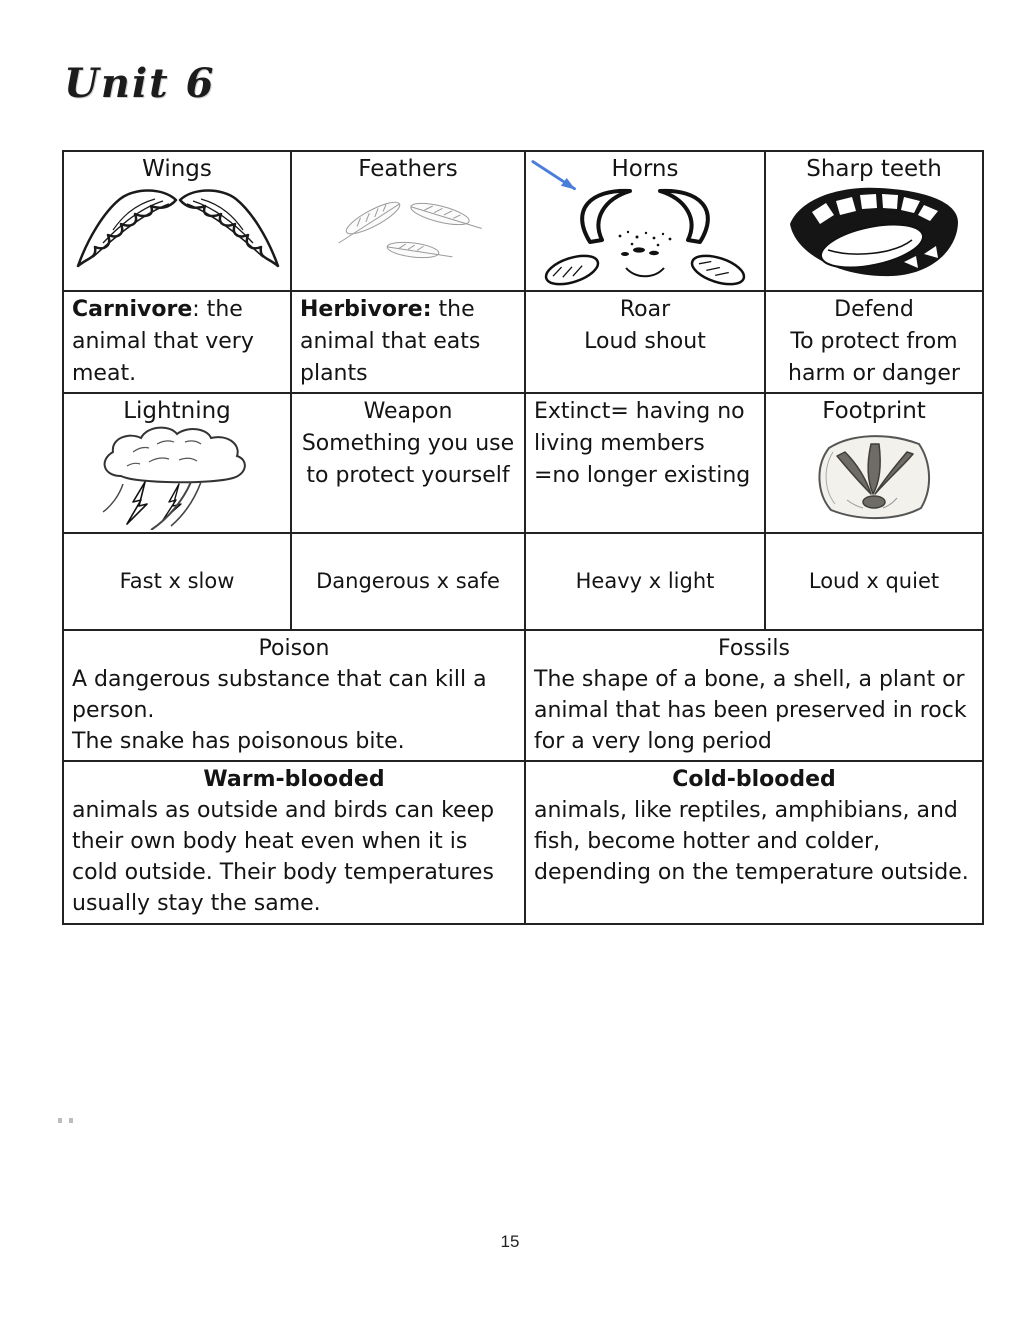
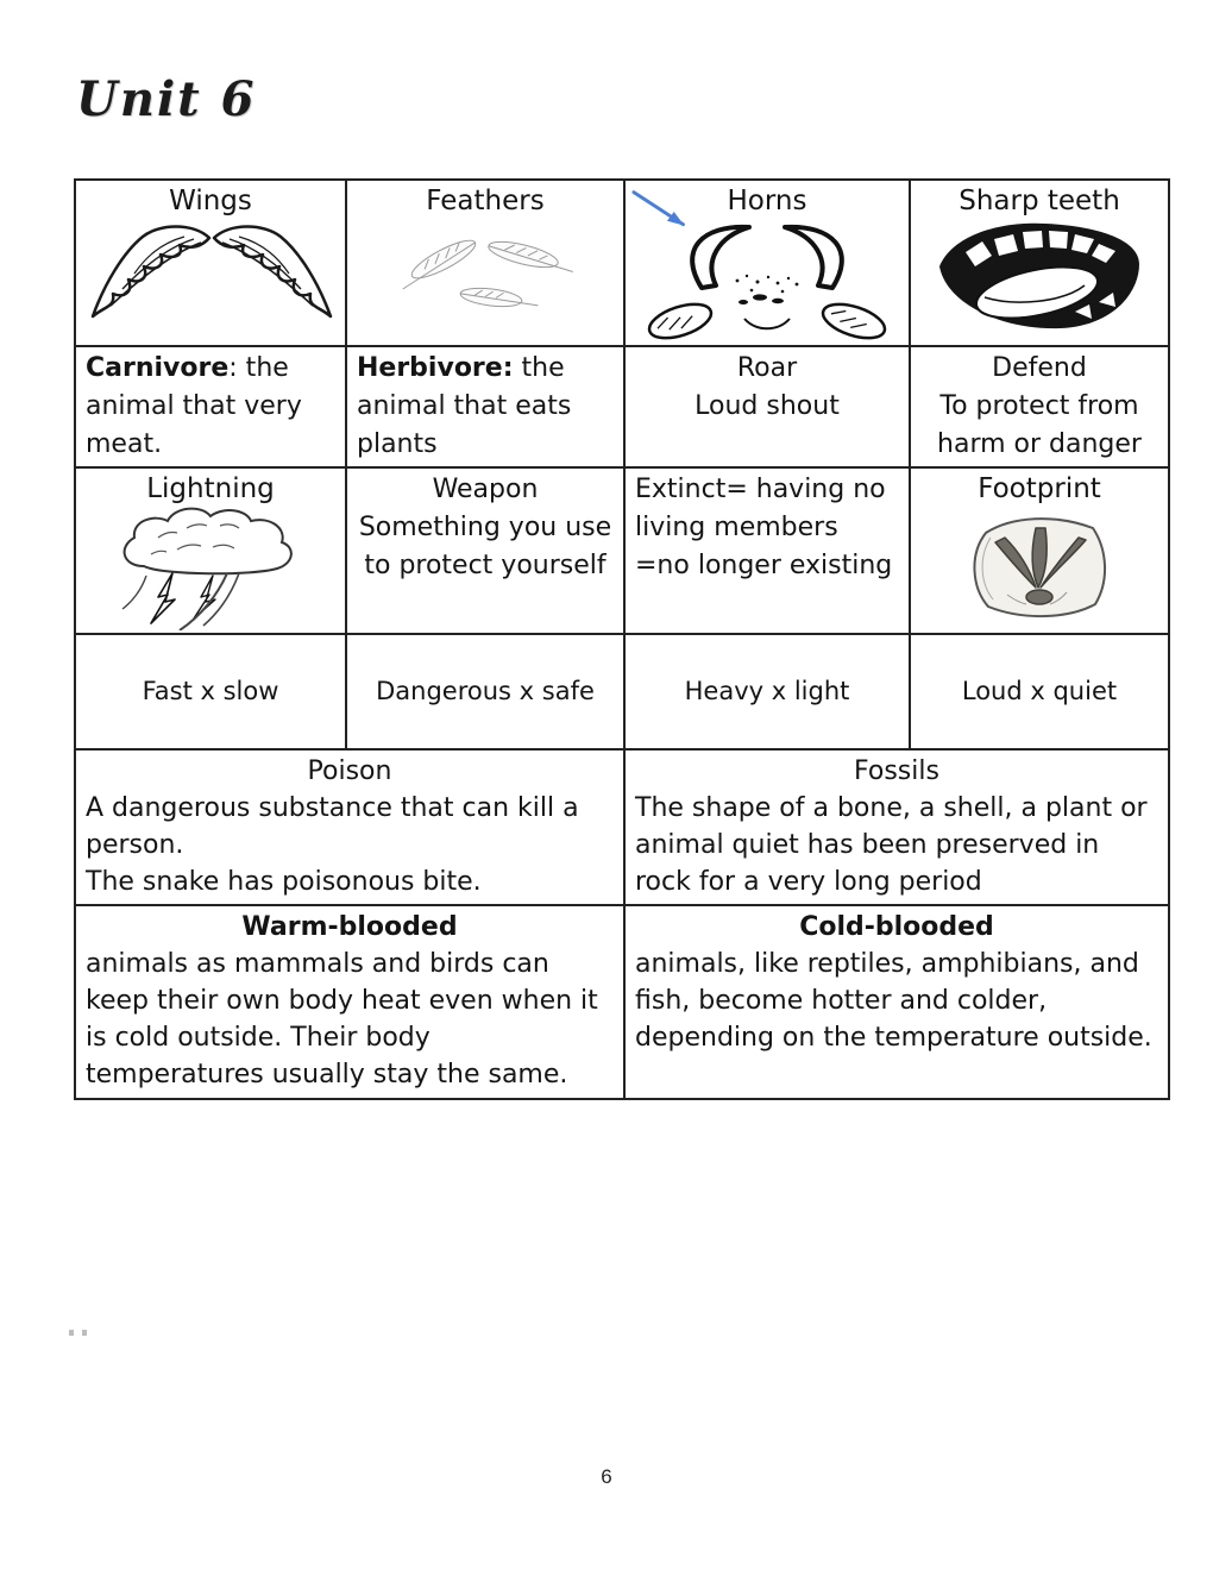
  Unit 6
  Wings	Feathers	Horns	Sharp teeth
  Carnivore: the animal that very meat.	Herbivore: the animal that eats plants	Roar Loud shout	Defend To protect from harm or danger
  Lightning	Weapon Something you use to protect yourself	Extinct= having no living members =no longer existing	Footprint
  Fast x slow	Dangerous x safe	Heavy x light	Loud x quiet
- Poison A dangerous substance that can kill a person. The snake has poisonous bite.	Fossils The shape of a bone, a shell, a plant or animal that has been preserved in rock for a very long period
+ Poison A dangerous substance that can kill a person. The snake has poisonous bite.	Fossils The shape of a bone, a shell, a plant or animal quiet has been preserved in rock for a very long period
- Warm-blooded animals as outside and birds can keep their own body heat even when it is cold outside. Their body temperatures usually stay the same.	Cold-blooded animals, like reptiles, amphibians, and fish, become hotter and colder, depending on the temperature outside.
+ Warm-blooded animals as mammals and birds can keep their own body heat even when it is cold outside. Their body temperatures usually stay the same.	Cold-blooded animals, like reptiles, amphibians, and fish, become hotter and colder, depending on the temperature outside.
- 15
+ 6
